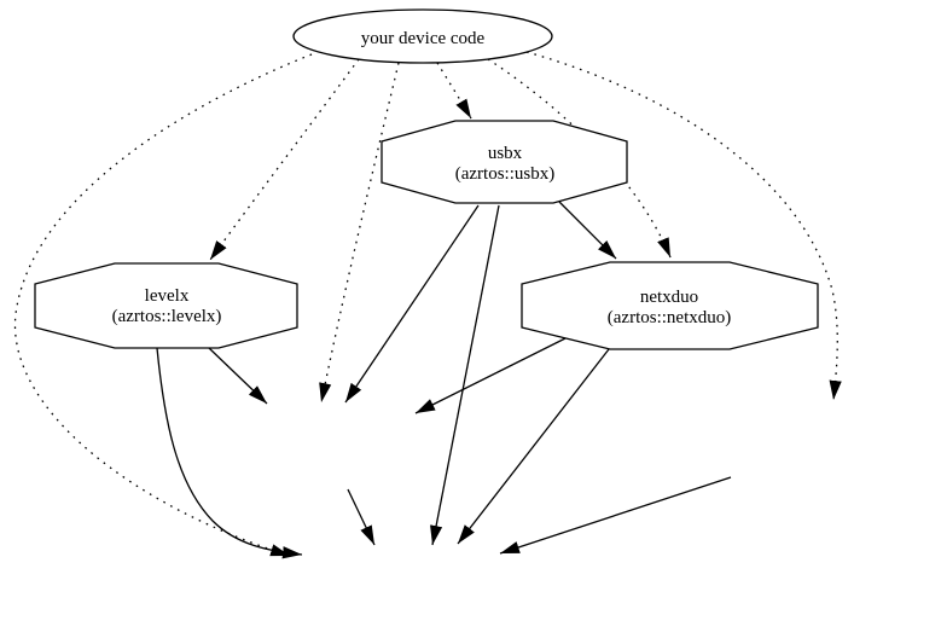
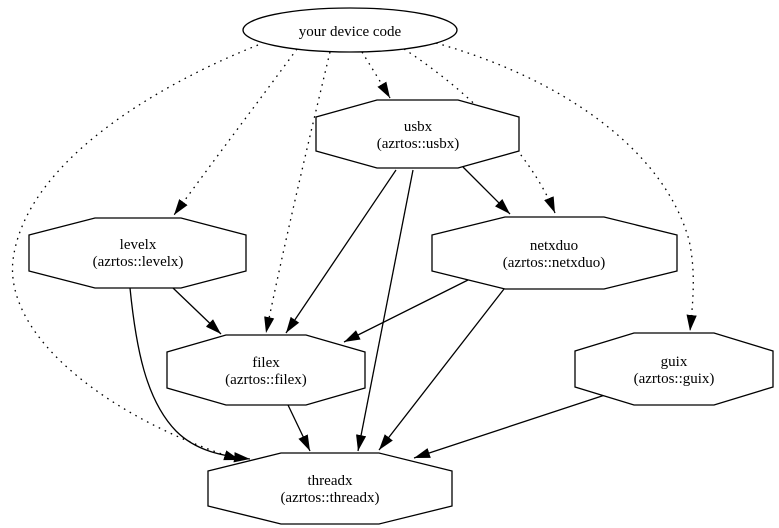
  your device code
  usbx
  (azrtos::usbx)
  levelx
  (azrtos::levelx)
  netxduo
  (azrtos::netxduo)
+ filex
+ (azrtos::filex)
+ guix
+ (azrtos::guix)
+ threadx
+ (azrtos::threadx)
